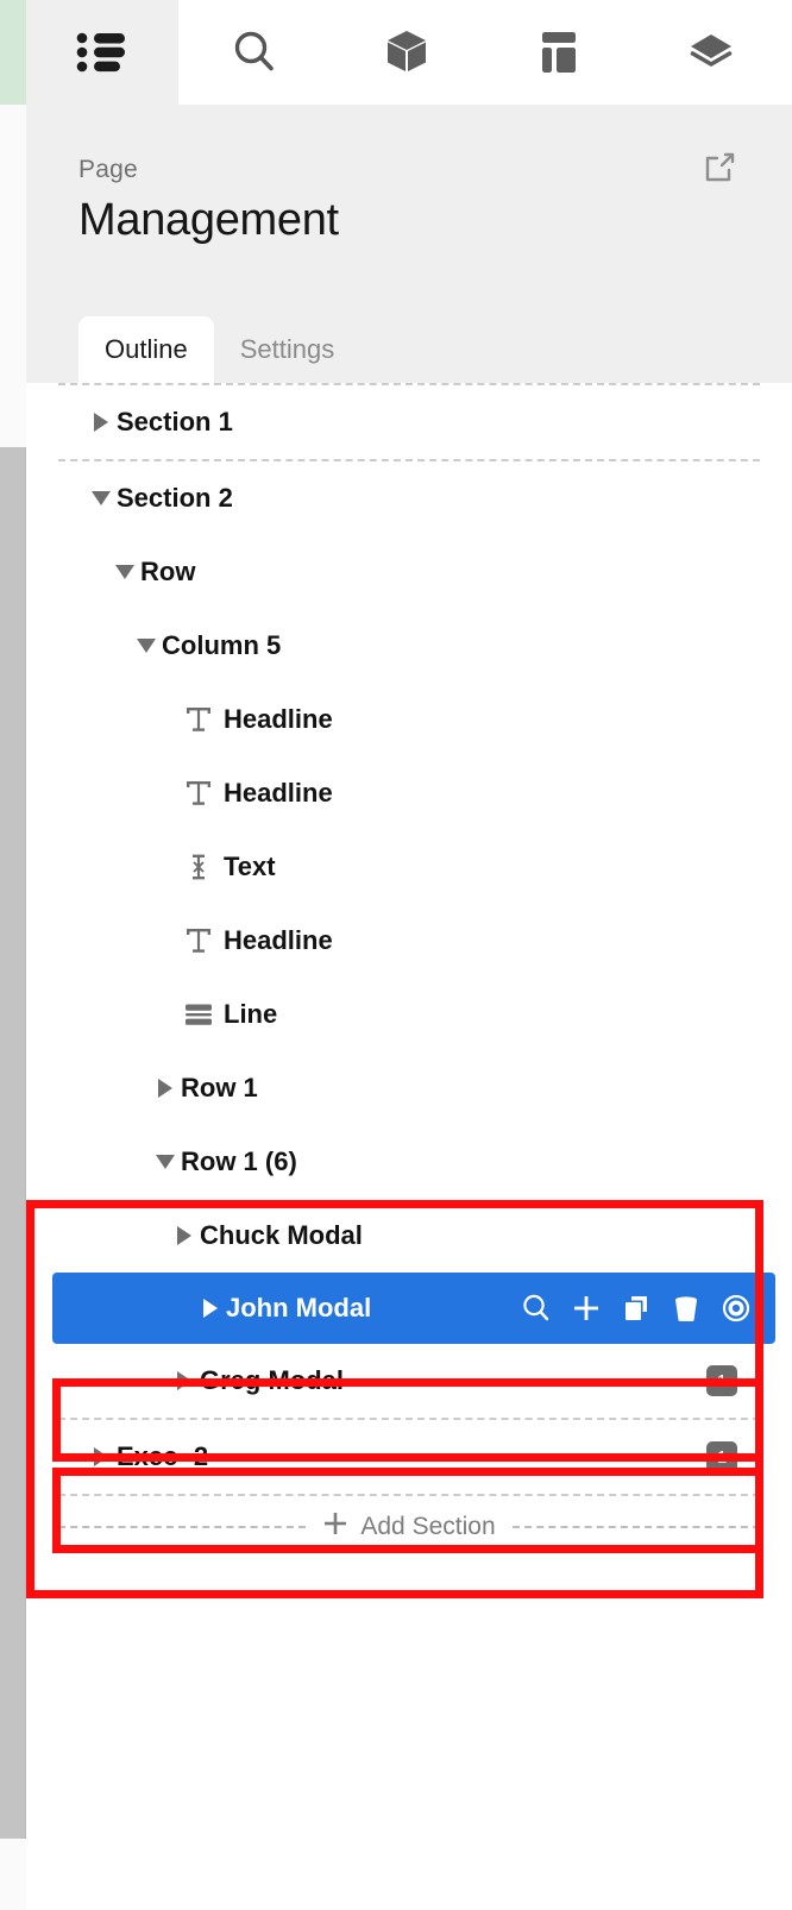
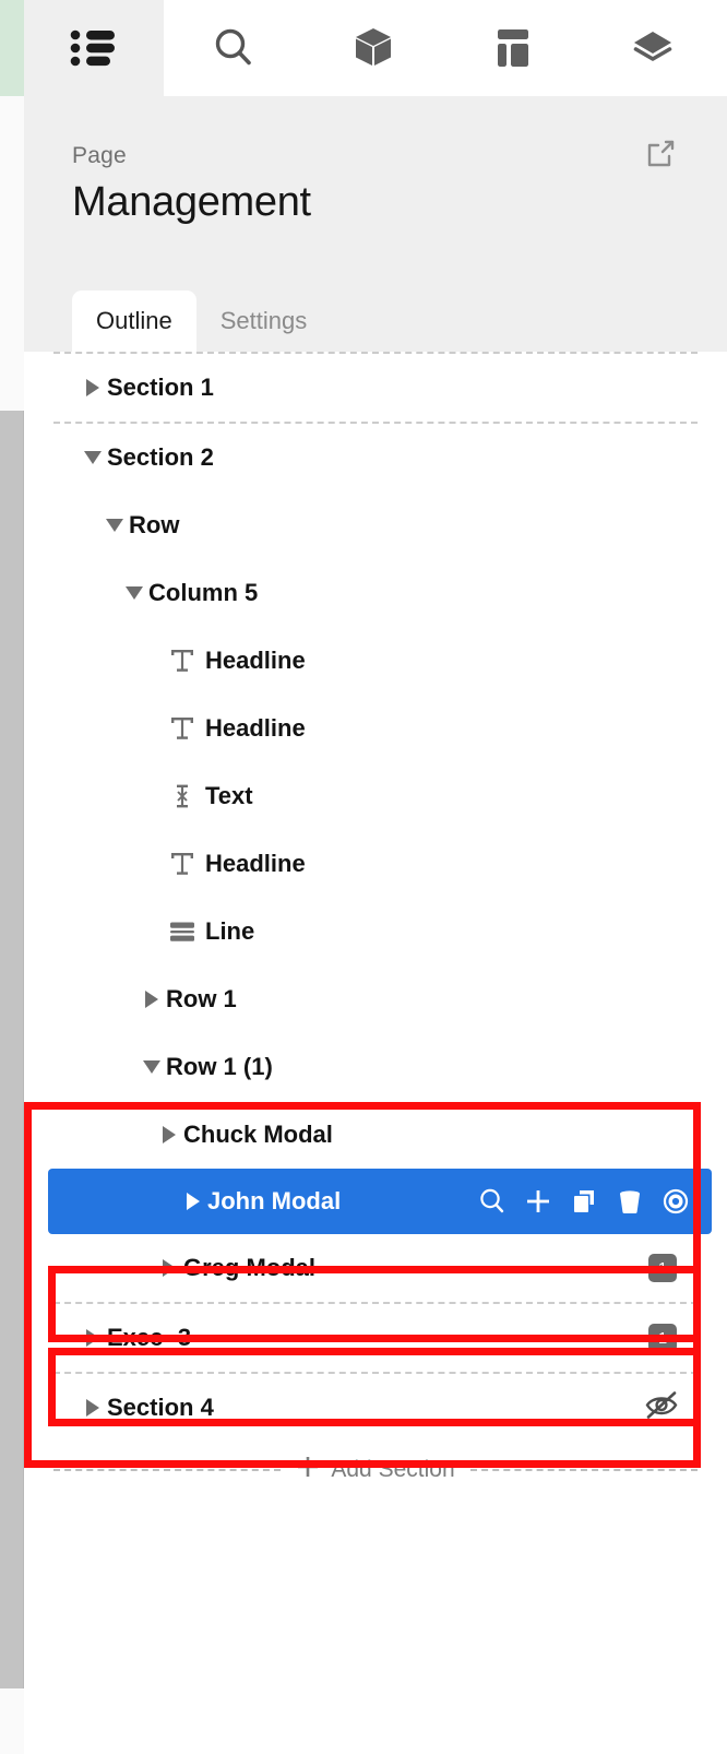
  Page
  Management
  Outline
  Settings
  Section 1
  Section 2
  Row
  Column 5
  Headline
  Headline
  Text
  Headline
  Line
  Row 1
- Row 1 (6)
+ Row 1 (1)
  Chuck Modal
  John Modal
  Greg Modal
  1
- Exec -2
+ Exec -3
  1
+ Section 4
  Add Section
